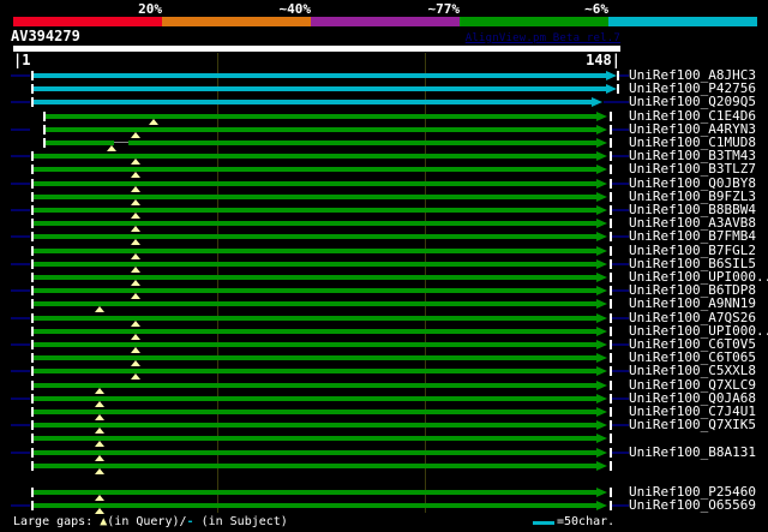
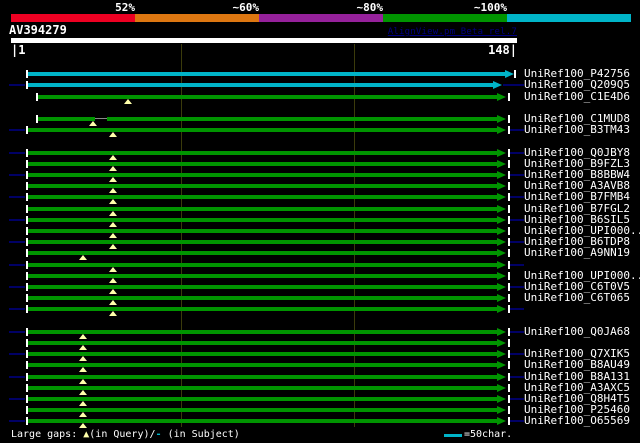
- 20%
+ 52%
- ~40%
- ~77%
+ ~60%
+ ~80%
- ~6%
+ ~100%
  AV394279
  AlignView.pm Beta rel.7
  |1
  148|
- UniRef100_A8JHC3
  UniRef100_P42756
  UniRef100_Q209Q5
  UniRef100_C1E4D6
- UniRef100_A4RYN3
  UniRef100_C1MUD8
  UniRef100_B3TM43
- UniRef100_B3TLZ7
  UniRef100_Q0JBY8
  UniRef100_B9FZL3
  UniRef100_B8BBW4
  UniRef100_A3AVB8
  UniRef100_B7FMB4
  UniRef100_B7FGL2
  UniRef100_B6SIL5
  UniRef100_UPI000.
  UniRef100_B6TDP8
  UniRef100_A9NN19
- UniRef100_A7QS26
  UniRef100_UPI000.
  UniRef100_C6T0V5
  UniRef100_C6T065
- UniRef100_C5XXL8
- UniRef100_Q7XLC9
  UniRef100_Q0JA68
- UniRef100_C7J4U1
  UniRef100_Q7XIK5
+ UniRef100_B8AU49
  UniRef100_B8A131
+ UniRef100_A3AXC5
+ UniRef100_Q8H4T5
  UniRef100_P25460
  UniRef100_O65569
  Large gaps:
  ▲
  (in Query)/
  -
  (in Subject)
  =50char.
